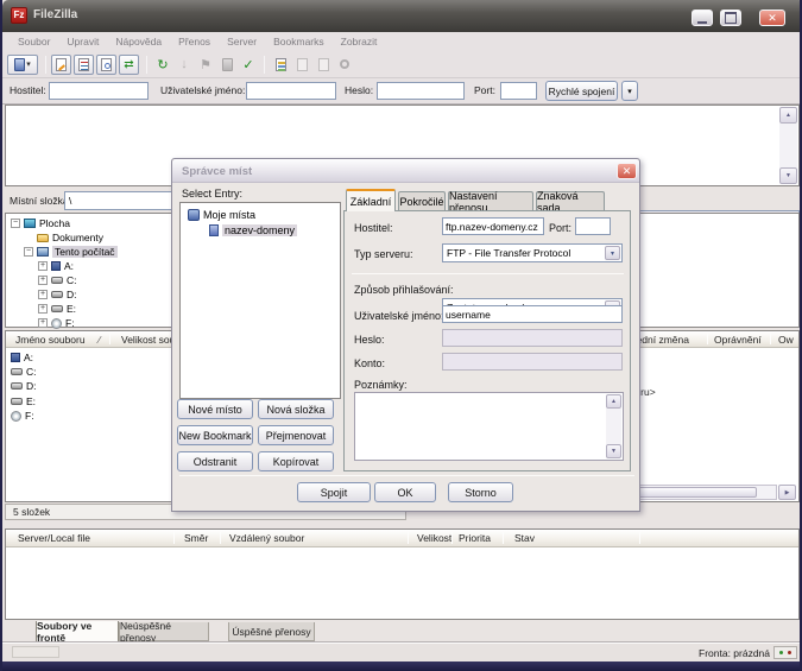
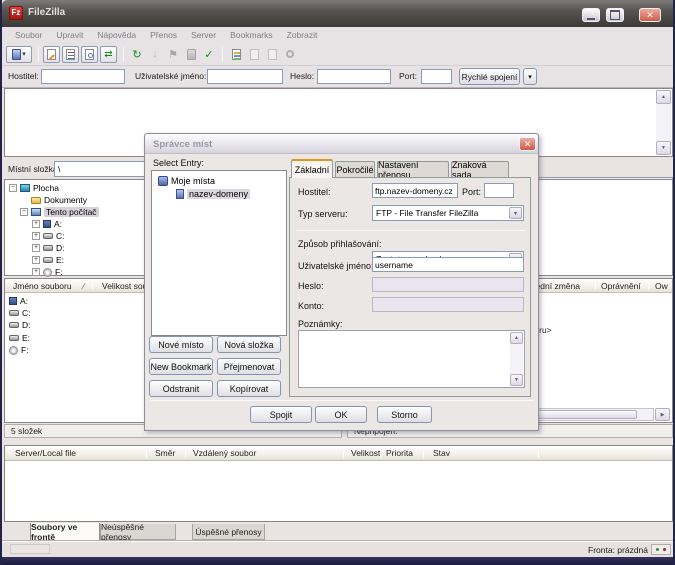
  Fz
  FileZilla
  ✕
  Soubor
  Upravit
  Nápověda
  Přenos
  Server
  Bookmarks
  Zobrazit
  ⇄
  ↻
  ↓
  ⚑
  ✓
  Hostitel:
  Uživatelské jméno:
  Heslo:
  Port:
  Rychlé spojení
  Místní složk
  \
  Plocha
  Dokumenty
  Tento počítač
  A:
  C:
  D:
  E:
  F:
  Jméno souboru
  ∕
  A:
  C:
  D:
  E:
  F:
  5 složek
  Oprávnění
  Ow
+ Nepřipojen.
  Server/Local file
  Směr
  Vzdálený soubor
  Velikos
  Priorita
  Stav
  Soubory ve frontě
  Neúspěšné přenosy
  Úspěšné přenosy
  Fronta: prázdná
  Správce míst
  ✕
  Select Entry:
  Moje místa
  nazev-domeny
  Nové místo
  Nová složka
  New Bookmark
  Přejmenovat
  Odstranit
  Kopírovat
  Základní
  Pokročilé
  Nastavení přenosu
  Znaková sada
  Hostitel:
  ftp.nazev-domeny.cz
  Port:
  Typ serveru:
- FTP - File Transfer Protocol
+ FTP - File Transfer FileZilla
  Způsob přihlašování:
  Uživatelské jméno
  username
  Heslo:
  Konto:
  Poznámky:
  Spojit
  OK
  Storno
